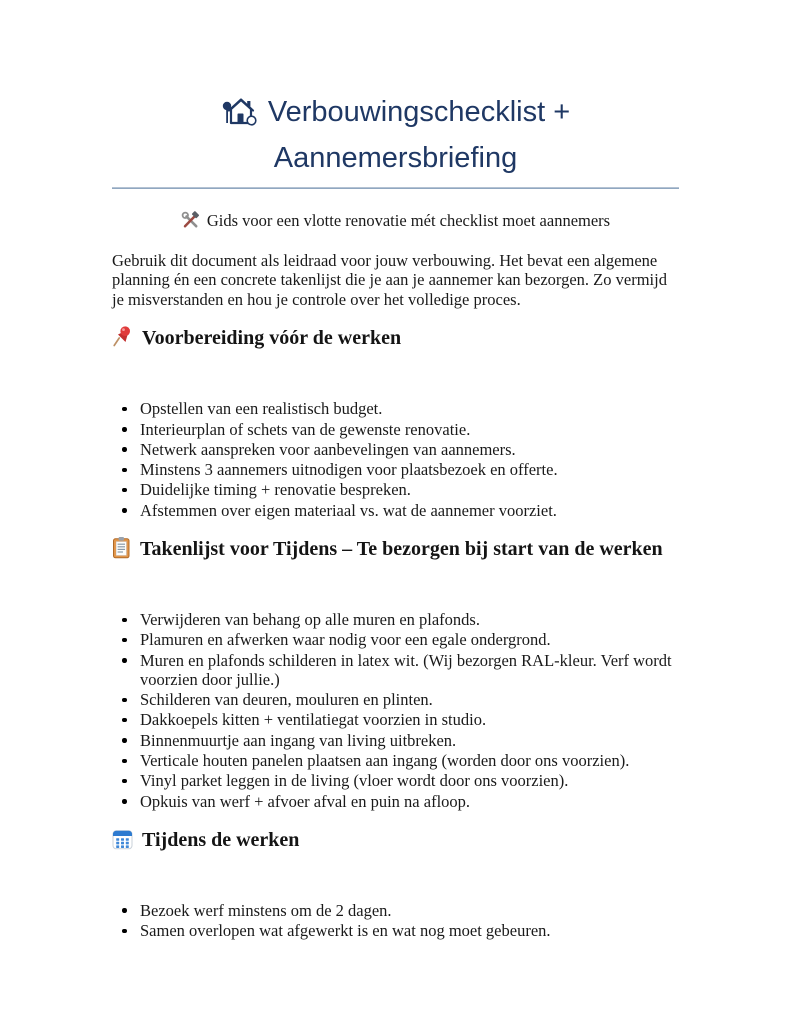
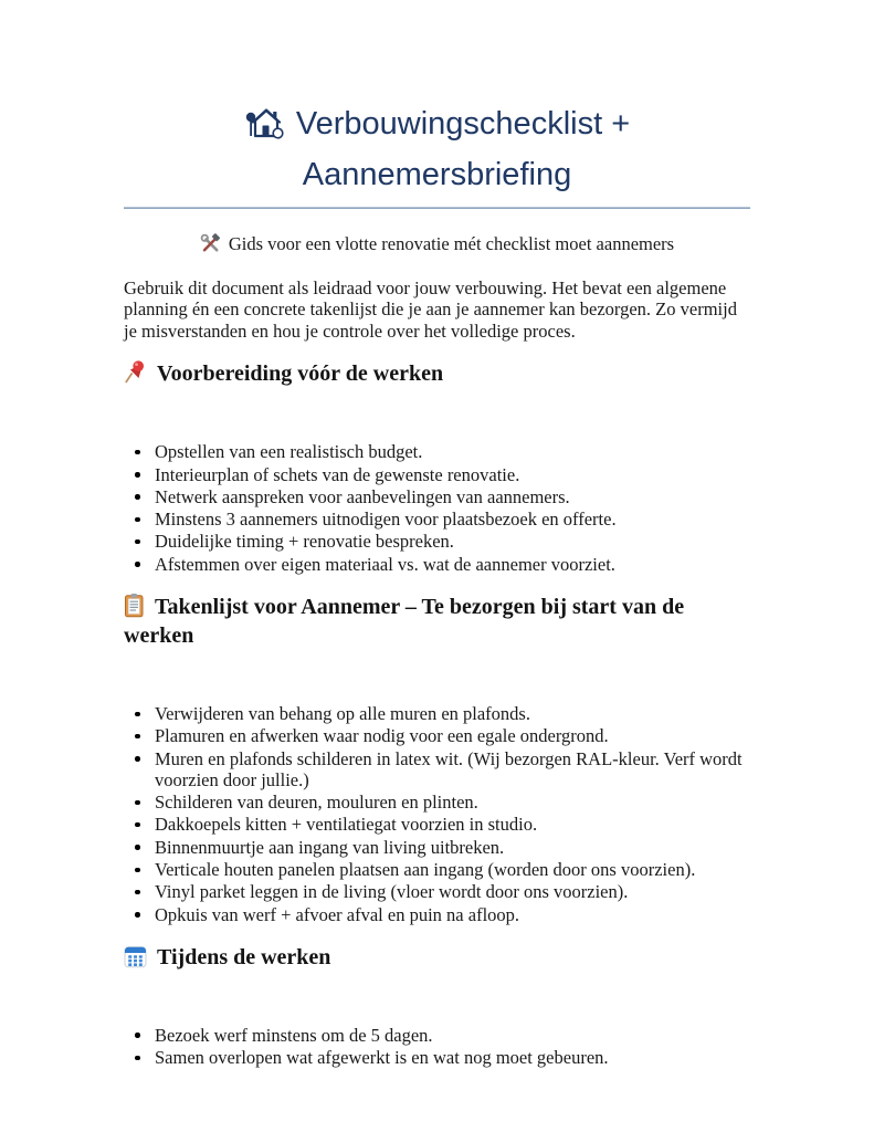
  Verbouwingschecklist +
  Aannemersbriefing
  Gids voor een vlotte renovatie mét checklist moet aannemers
  Gebruik dit document als leidraad voor jouw verbouwing. Het bevat een algemene planning én een concrete takenlijst die je aan je aannemer kan bezorgen. Zo vermijd je misverstanden en hou je controle over het volledige proces.
  Voorbereiding vóór de werken
  Opstellen van een realistisch budget.
  Interieurplan of schets van de gewenste renovatie.
  Netwerk aanspreken voor aanbevelingen van aannemers.
  Minstens 3 aannemers uitnodigen voor plaatsbezoek en offerte.
  Duidelijke timing + renovatie bespreken.
  Afstemmen over eigen materiaal vs. wat de aannemer voorziet.
- Takenlijst voor Tijdens – Te bezorgen bij start van de werken
+ Takenlijst voor Aannemer – Te bezorgen bij start van de werken
  Verwijderen van behang op alle muren en plafonds.
  Plamuren en afwerken waar nodig voor een egale ondergrond.
  Muren en plafonds schilderen in latex wit. (Wij bezorgen RAL-kleur. Verf wordt voorzien door jullie.)
  Schilderen van deuren, mouluren en plinten.
  Dakkoepels kitten + ventilatiegat voorzien in studio.
  Binnenmuurtje aan ingang van living uitbreken.
  Verticale houten panelen plaatsen aan ingang (worden door ons voorzien).
  Vinyl parket leggen in de living (vloer wordt door ons voorzien).
  Opkuis van werf + afvoer afval en puin na afloop.
  Tijdens de werken
- Bezoek werf minstens om de 2 dagen.
+ Bezoek werf minstens om de 5 dagen.
  Samen overlopen wat afgewerkt is en wat nog moet gebeuren.
